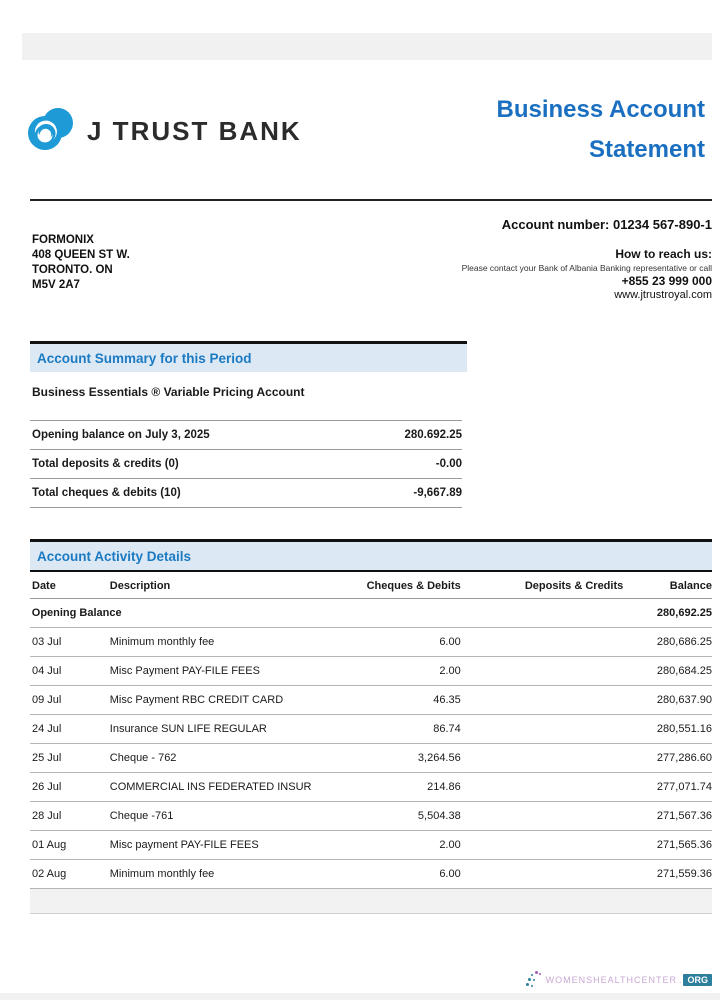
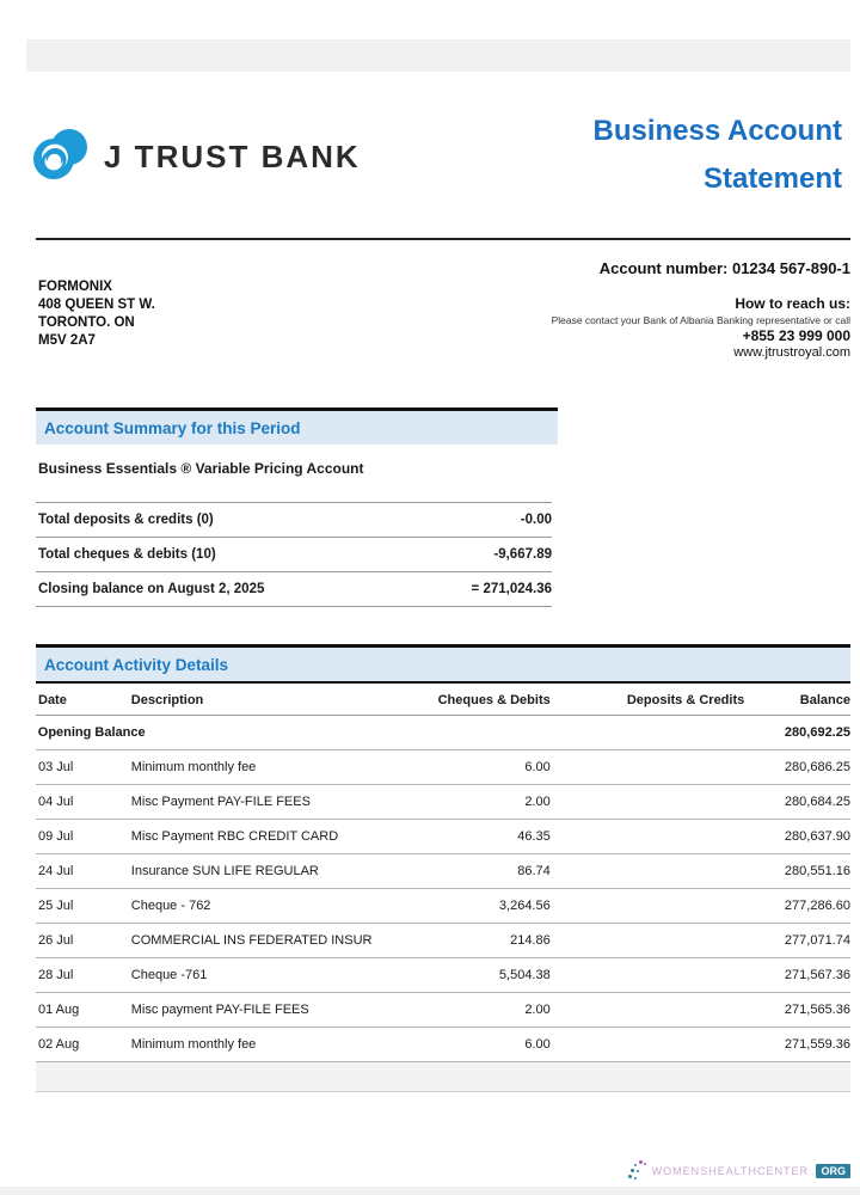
  J TRUST BANK
  Business Account
  Statement
  FORMONIX
  408 QUEEN ST W.
  TORONTO. ON
  M5V 2A7
  Account number: 01234 567-890-1
  How to reach us:
  Please contact your Bank of Albania Banking representative or call
  +855 23 999 000
  www.jtrustroyal.com
  Account Summary for this Period
  Business Essentials ® Variable Pricing Account
- Opening balance on July 3, 2025
- 280.692.25
  Total deposits & credits (0)
  -0.00
  Total cheques & debits (10)
  -9,667.89
+ Closing balance on August 2, 2025
+ = 271,024.36
  Account Activity Details
  Date
  Description
  Cheques & Debits
  Deposits & Credits
  Balance
  Opening Balance
  280,692.25
  03 Jul
  Minimum monthly fee
  6.00
  280,686.25
  04 Jul
  Misc Payment PAY-FILE FEES
  2.00
  280,684.25
  09 Jul
  Misc Payment RBC CREDIT CARD
  46.35
  280,637.90
  24 Jul
  Insurance SUN LIFE REGULAR
  86.74
  280,551.16
  25 Jul
  Cheque - 762
  3,264.56
  277,286.60
  26 Jul
  COMMERCIAL INS FEDERATED INSUR
  214.86
  277,071.74
  28 Jul
  Cheque -761
  5,504.38
  271,567.36
  01 Aug
  Misc payment PAY-FILE FEES
  2.00
  271,565.36
  02 Aug
  Minimum monthly fee
  6.00
  271,559.36
  WOMENSHEALTHCENTER
  .
  ORG
